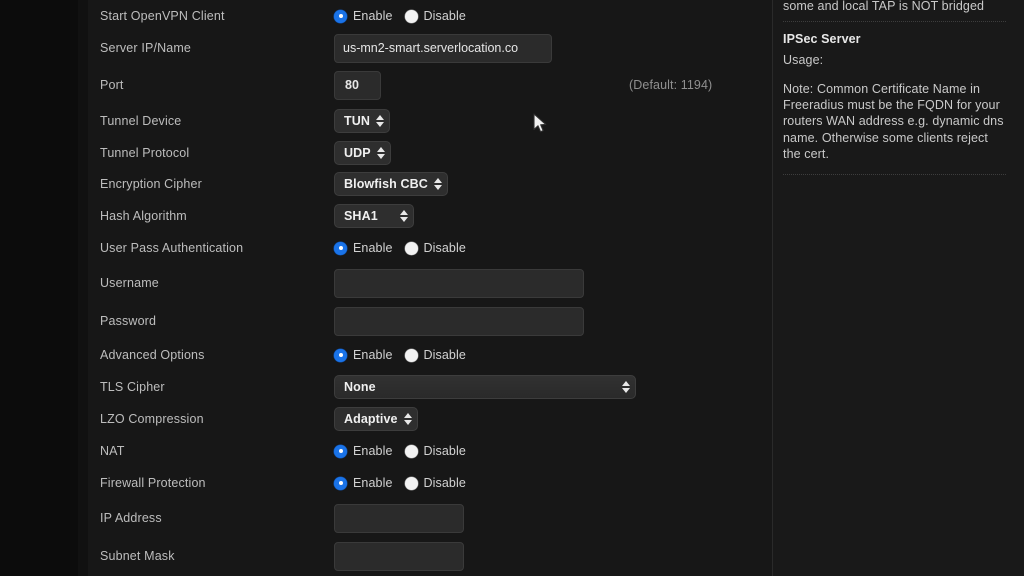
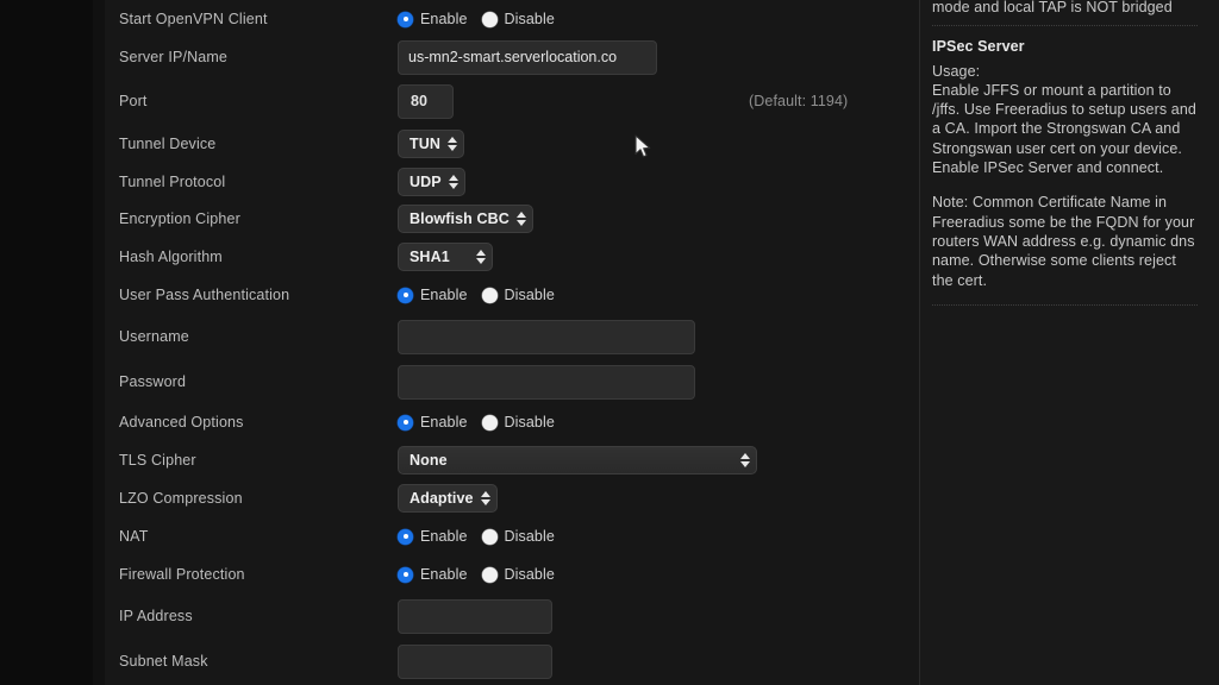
  Start OpenVPN Client
  Enable
  Disable
  Server IP/Name
  us-mn2-smart.serverlocation.co
  Port
  80
  (Default: 1194)
  Tunnel Device
  TUN
  Tunnel Protocol
  UDP
  Encryption Cipher
  Blowfish CBC
  Hash Algorithm
  SHA1
  User Pass Authentication
  Enable
  Disable
  Username
  Password
  Advanced Options
  Enable
  Disable
  TLS Cipher
  None
  LZO Compression
  Adaptive
  NAT
  Enable
  Disable
  Firewall Protection
  Enable
  Disable
  IP Address
  Subnet Mask
- some and local TAP is NOT bridged
+ mode and local TAP is NOT bridged
  IPSec Server
  Usage:
+ Enable JFFS or mount a partition to /jffs. Use Freeradius to setup users and a CA. Import the Strongswan CA and Strongswan user cert on your device. Enable IPSec Server and connect.
- Note: Common Certificate Name in Freeradius must be the FQDN for your routers WAN address e.g. dynamic dns name. Otherwise some clients reject the cert.
+ Note: Common Certificate Name in Freeradius some be the FQDN for your routers WAN address e.g. dynamic dns name. Otherwise some clients reject the cert.
